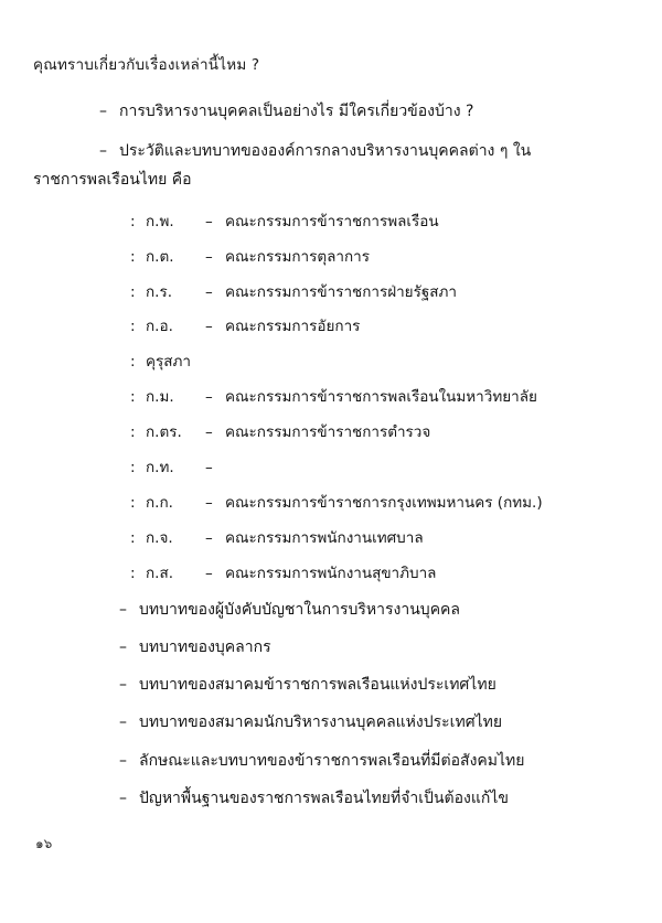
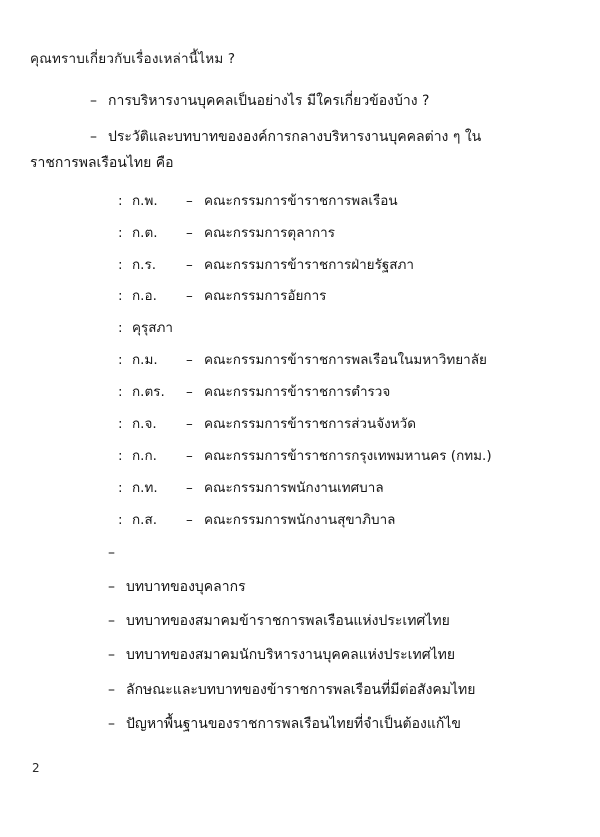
  คุณทราบเกี่ยวกับเรื่องเหล่านี้ไหม ?
  –
  การบริหารงานบุคคลเป็นอย่างไร มีใครเกี่ยวข้องบ้าง ?
  –
  ประวัติและบทบาทขององค์การกลางบริหารงานบุคคลต่าง ๆ ใน
  ราชการพลเรือนไทย คือ
  :
  ก.พ.
  –
  คณะกรรมการข้าราชการพลเรือน
  :
  ก.ต.
  –
  คณะกรรมการตุลาการ
  :
  ก.ร.
  –
  คณะกรรมการข้าราชการฝ่ายรัฐสภา
  :
  ก.อ.
  –
  คณะกรรมการอัยการ
  :
  คุรุสภา
  :
  ก.ม.
  –
  คณะกรรมการข้าราชการพลเรือนในมหาวิทยาลัย
  :
  ก.ตร.
  –
  คณะกรรมการข้าราชการตำรวจ
  :
- ก.ท.
+ ก.จ.
  –
+ คณะกรรมการข้าราชการส่วนจังหวัด
  :
  ก.ก.
  –
  คณะกรรมการข้าราชการกรุงเทพมหานคร (กทม.)
  :
- ก.จ.
+ ก.ท.
  –
  คณะกรรมการพนักงานเทศบาล
  :
  ก.ส.
  –
  คณะกรรมการพนักงานสุขาภิบาล
  –
- บทบาทของผู้บังคับบัญชาในการบริหารงานบุคคล
  –
  บทบาทของบุคลากร
  –
  บทบาทของสมาคมข้าราชการพลเรือนแห่งประเทศไทย
  –
  บทบาทของสมาคมนักบริหารงานบุคคลแห่งประเทศไทย
  –
  ลักษณะและบทบาทของข้าราชการพลเรือนที่มีต่อสังคมไทย
  –
  ปัญหาพื้นฐานของราชการพลเรือนไทยที่จำเป็นต้องแก้ไข
- ๑๖
+ 2
